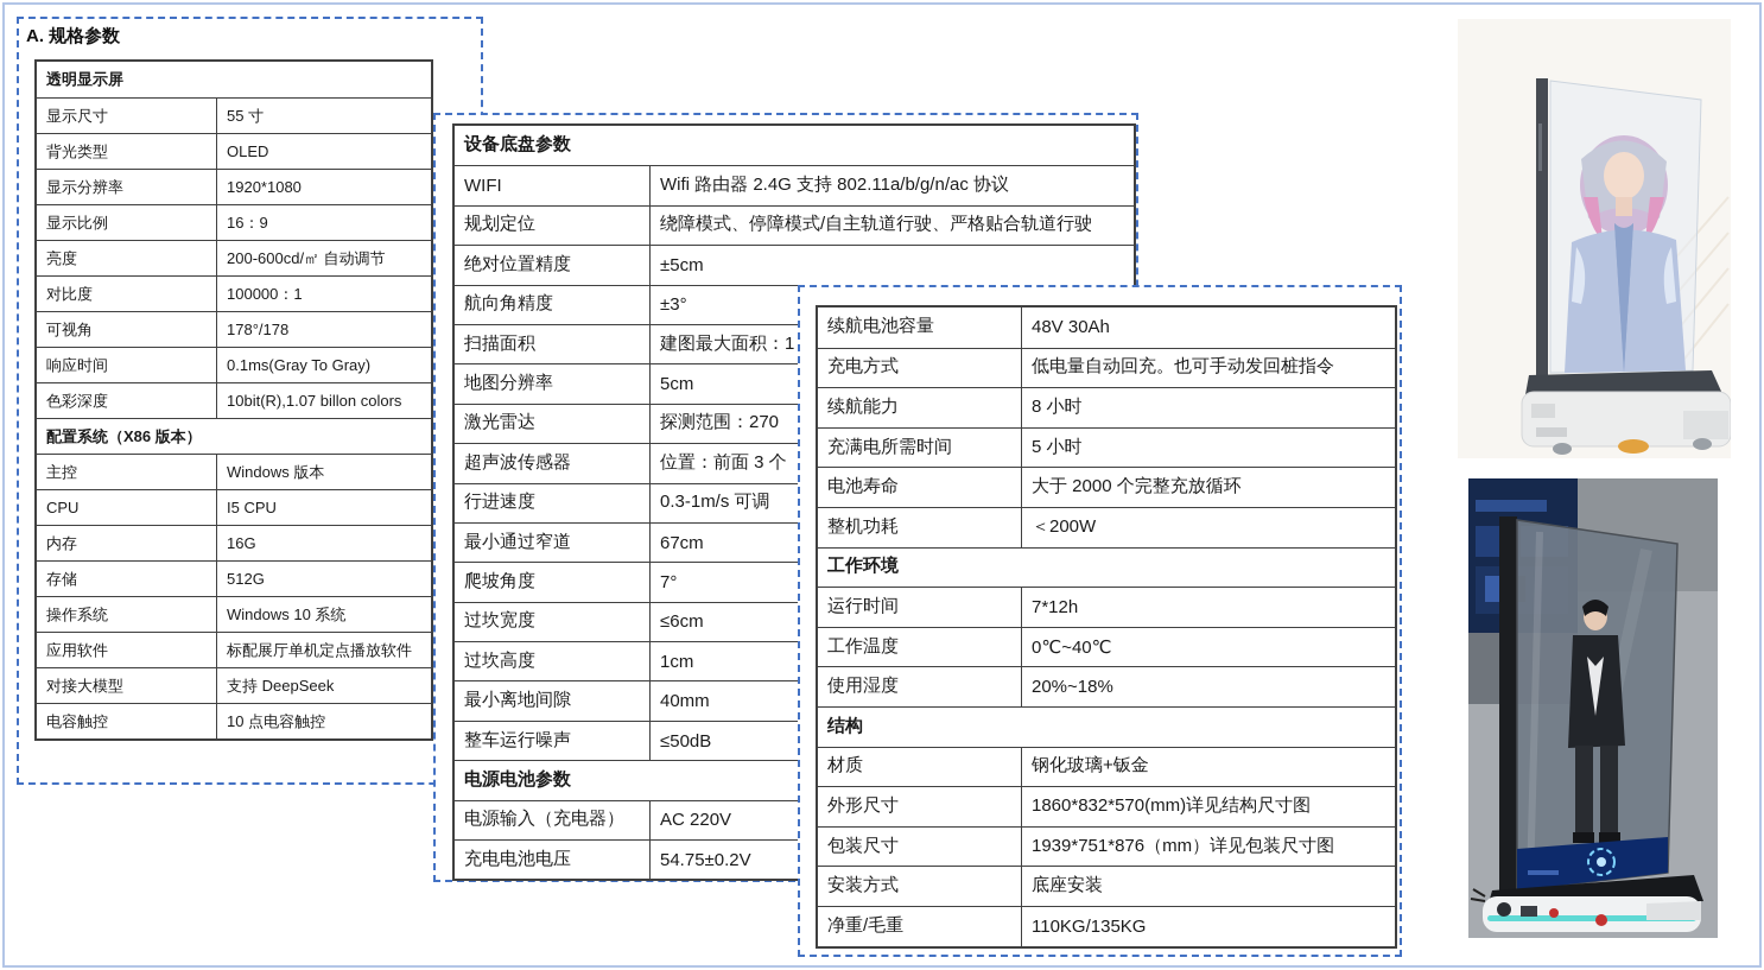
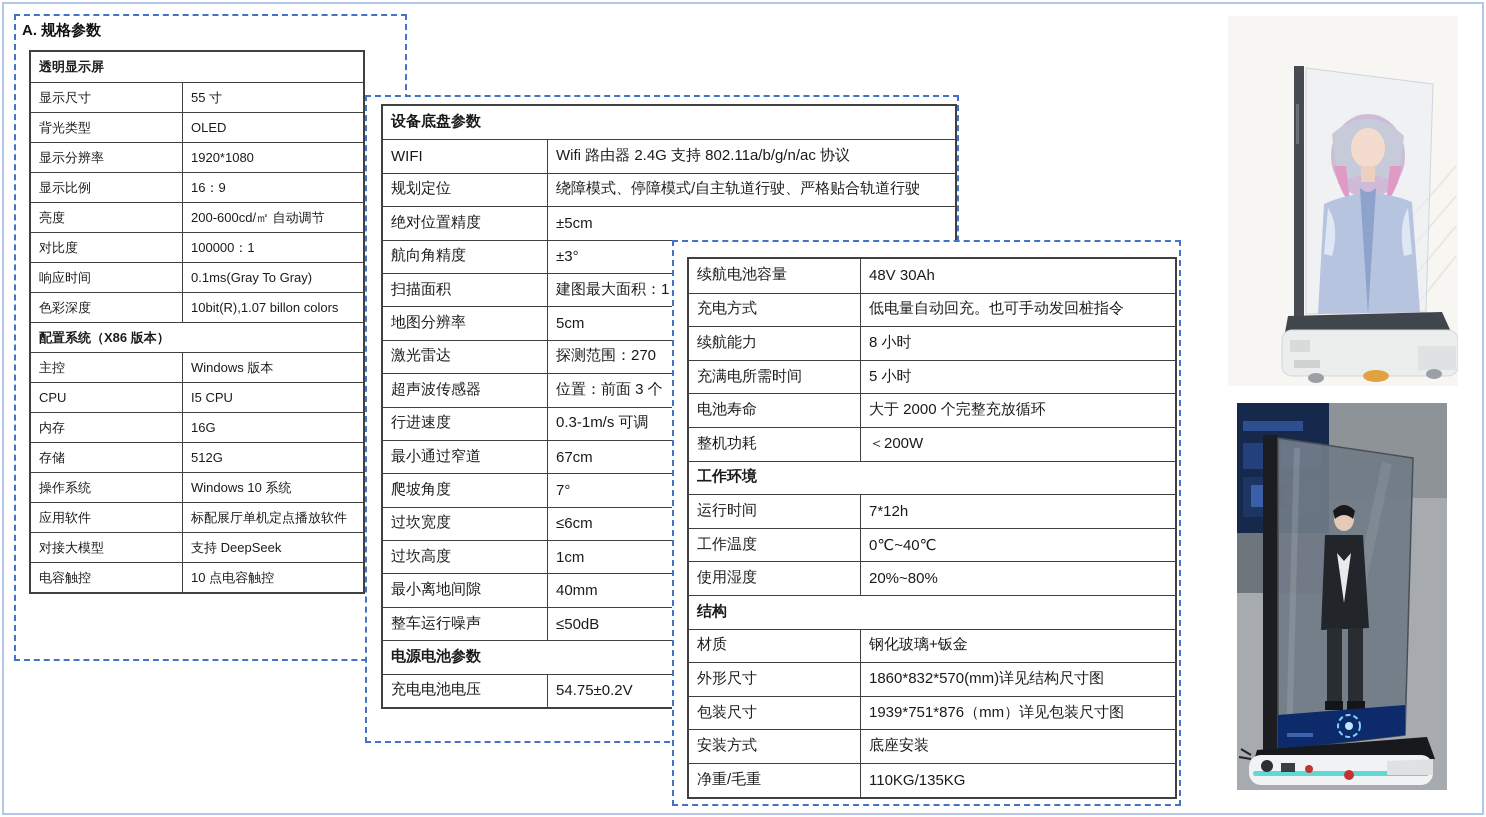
  A. 规格参数
  透明显示屏
  显示尺寸
  55 寸
  背光类型
  OLED
  显示分辨率
  1920*1080
  显示比例
  16：9
  亮度
  200-600cd/㎡ 自动调节
  对比度
  100000：1
- 可视角
- 178°/178
  响应时间
  0.1ms(Gray To Gray)
  色彩深度
  10bit(R),1.07 billon colors
  配置系统（X86 版本）
  主控
  Windows 版本
  CPU
  I5 CPU
  内存
  16G
  存储
  512G
  操作系统
  Windows 10 系统
  应用软件
  标配展厅单机定点播放软件
  对接大模型
  支持 DeepSeek
  电容触控
  10 点电容触控
  设备底盘参数
  WIFI
  Wifi 路由器 2.4G 支持 802.11a/b/g/n/ac 协议
  规划定位
  绕障模式、停障模式/自主轨道行驶、严格贴合轨道行驶
  绝对位置精度
  ±5cm
  航向角精度
  ±3°
  扫描面积
  建图最大面积：1
  地图分辨率
  5cm
  激光雷达
  探测范围：270
  超声波传感器
  位置：前面 3 个
  行进速度
  0.3-1m/s 可调
  最小通过窄道
  67cm
  爬坡角度
  7°
  过坎宽度
  ≤6cm
  过坎高度
  1cm
  最小离地间隙
  40mm
  整车运行噪声
  ≤50dB
  电源电池参数
- 电源输入（充电器）
- AC 220V
  充电电池电压
  54.75±0.2V
  续航电池容量
  48V 30Ah
  充电方式
  低电量自动回充。也可手动发回桩指令
  续航能力
  8 小时
  充满电所需时间
  5 小时
  电池寿命
  大于 2000 个完整充放循环
  整机功耗
  ＜200W
  工作环境
  运行时间
  7*12h
  工作温度
  0℃~40℃
  使用湿度
- 20%~18%
+ 20%~80%
  结构
  材质
  钢化玻璃+钣金
  外形尺寸
  1860*832*570(mm)详见结构尺寸图
  包装尺寸
  1939*751*876（mm）详见包装尺寸图
  安装方式
  底座安装
  净重/毛重
  110KG/135KG
